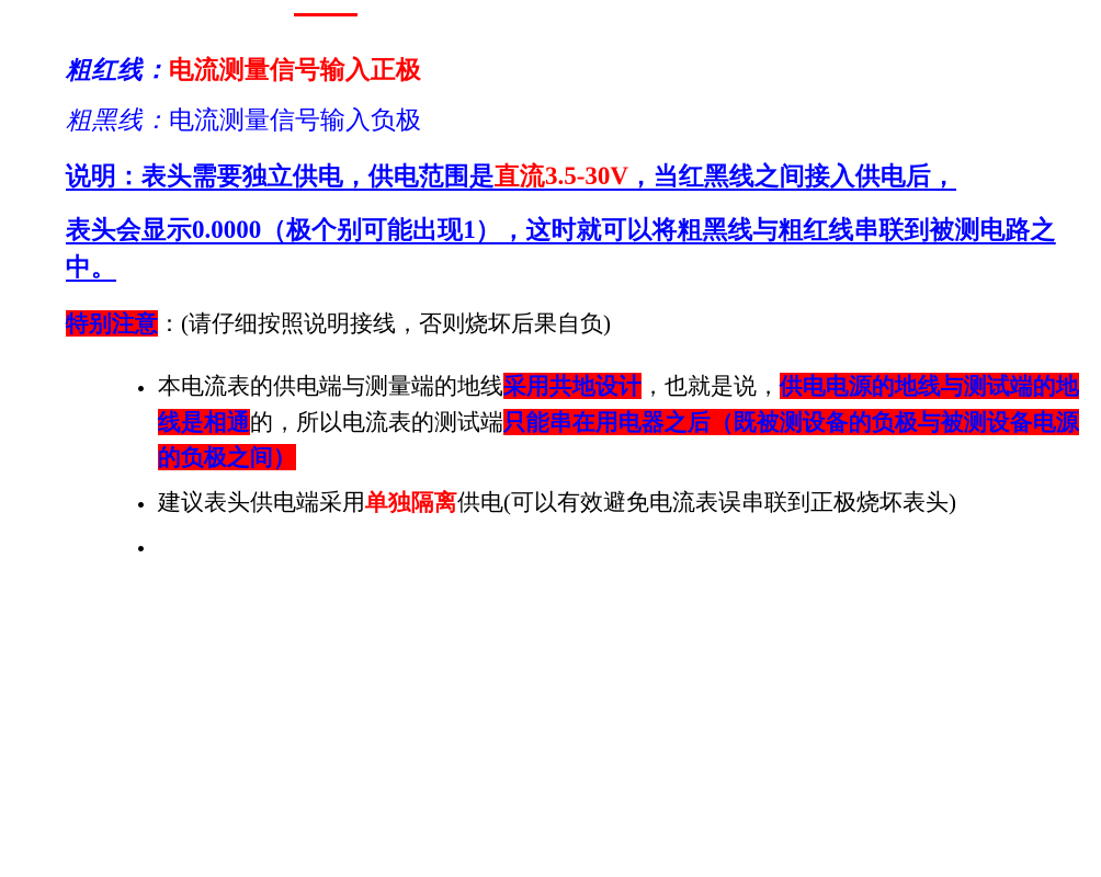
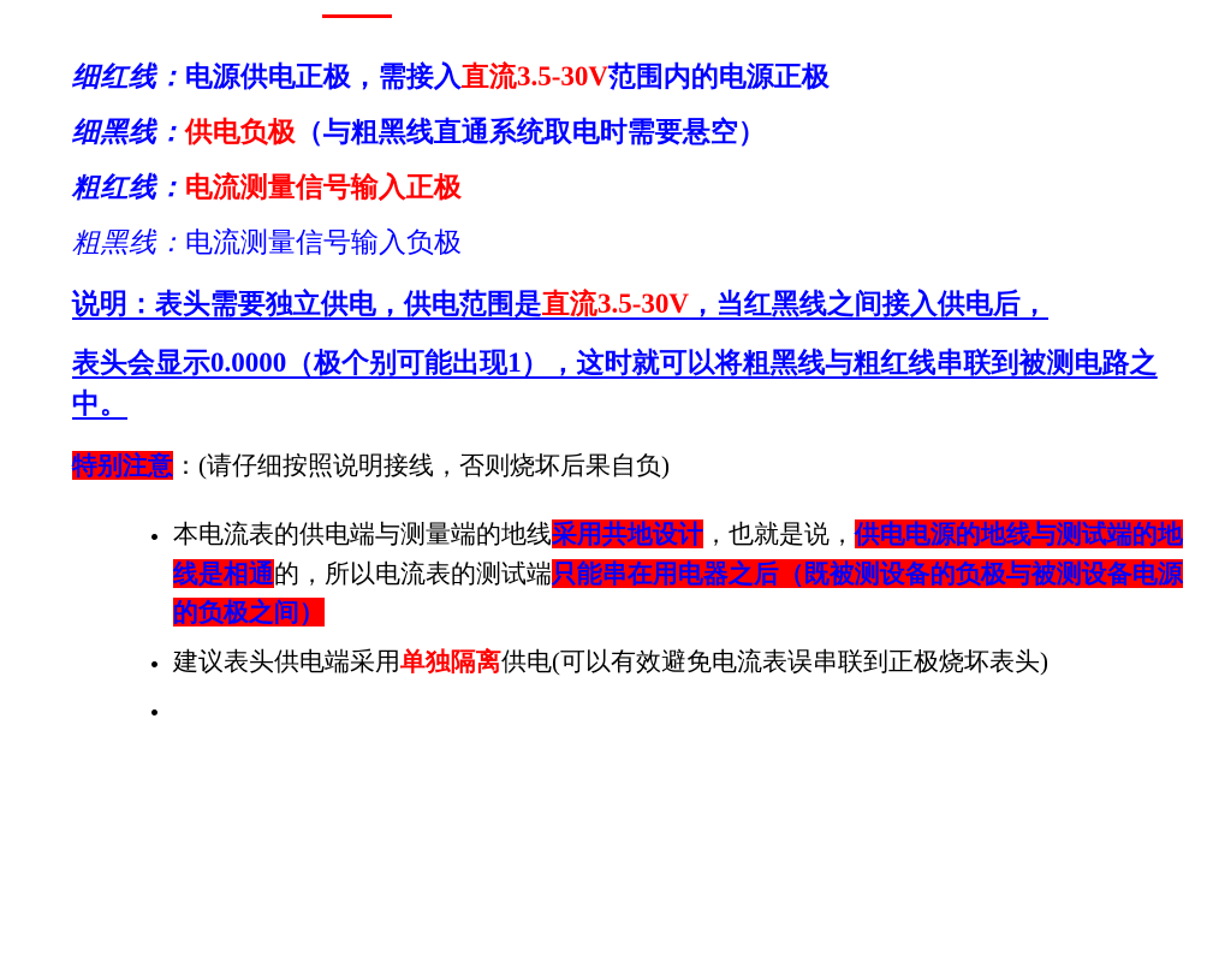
+ 细红线：电源供电正极，需接入直流3.5-30V范围内的电源正极
+ 细黑线：供电负极（与粗黑线直通系统取电时需要悬空）
  粗红线：电流测量信号输入正极
  粗黑线：电流测量信号输入负极
  说明：表头需要独立供电，供电范围是直流3.5-30V，当红黑线之间接入供电后，
  表头会显示0.0000（极个别可能出现1），这时就可以将粗黑线与粗红线串联到被测电路之中。
  特别注意：(请仔细按照说明接线，否则烧坏后果自负)
  本电流表的供电端与测量端的地线采用共地设计，也就是说，供电电源的地线与测试端的地线是相通的，所以电流表的测试端只能串在用电器之后（既被测设备的负极与被测设备电源的负极之间）
  建议表头供电端采用单独隔离供电(可以有效避免电流表误串联到正极烧坏表头)
